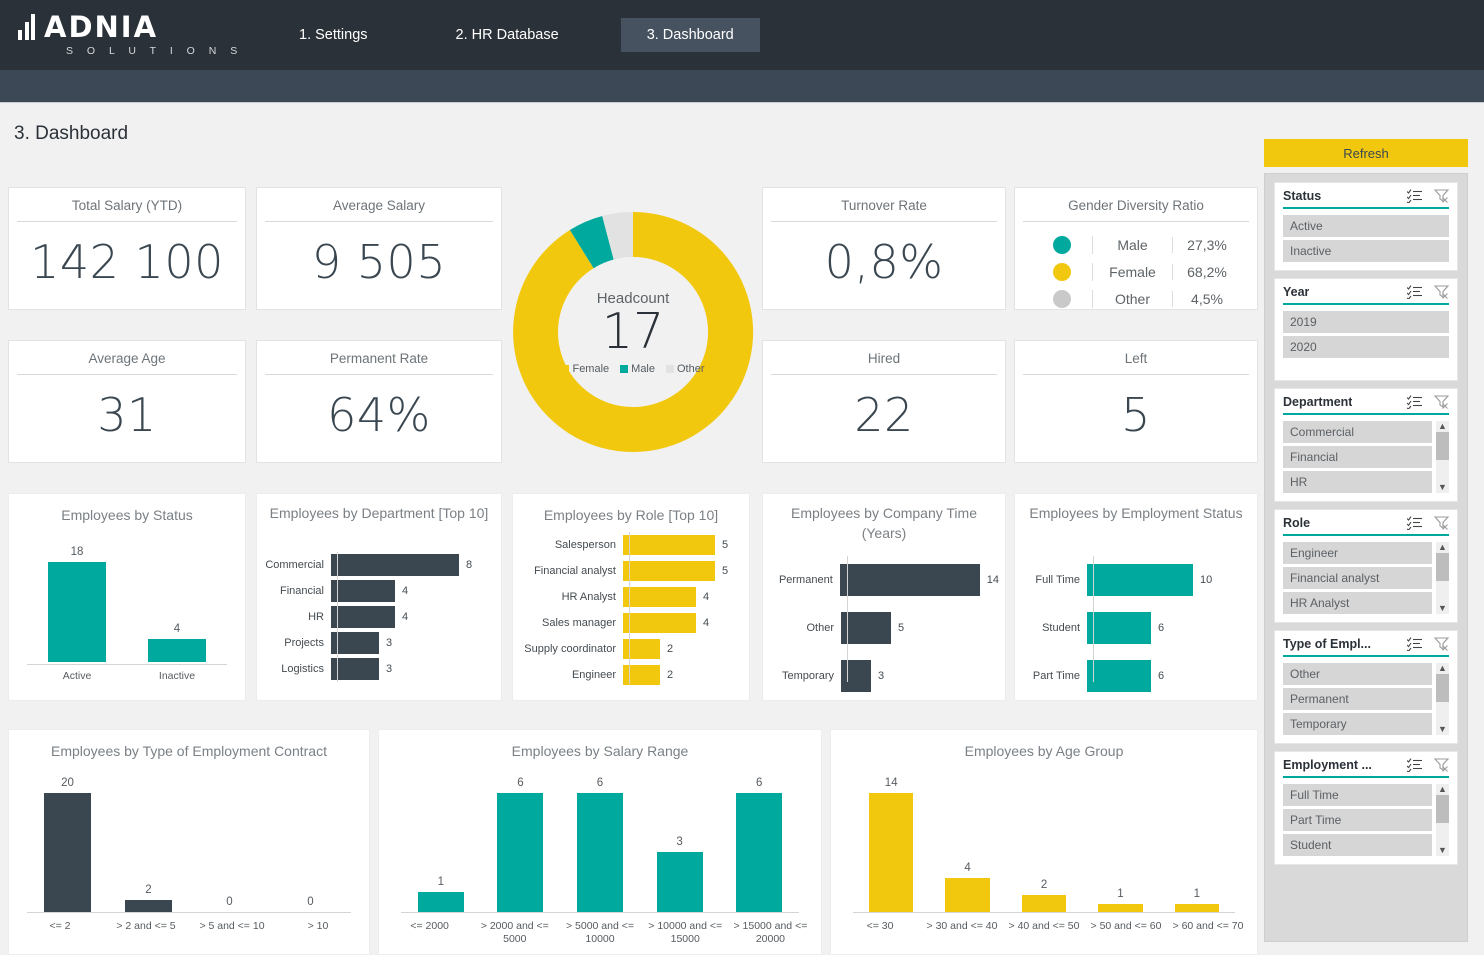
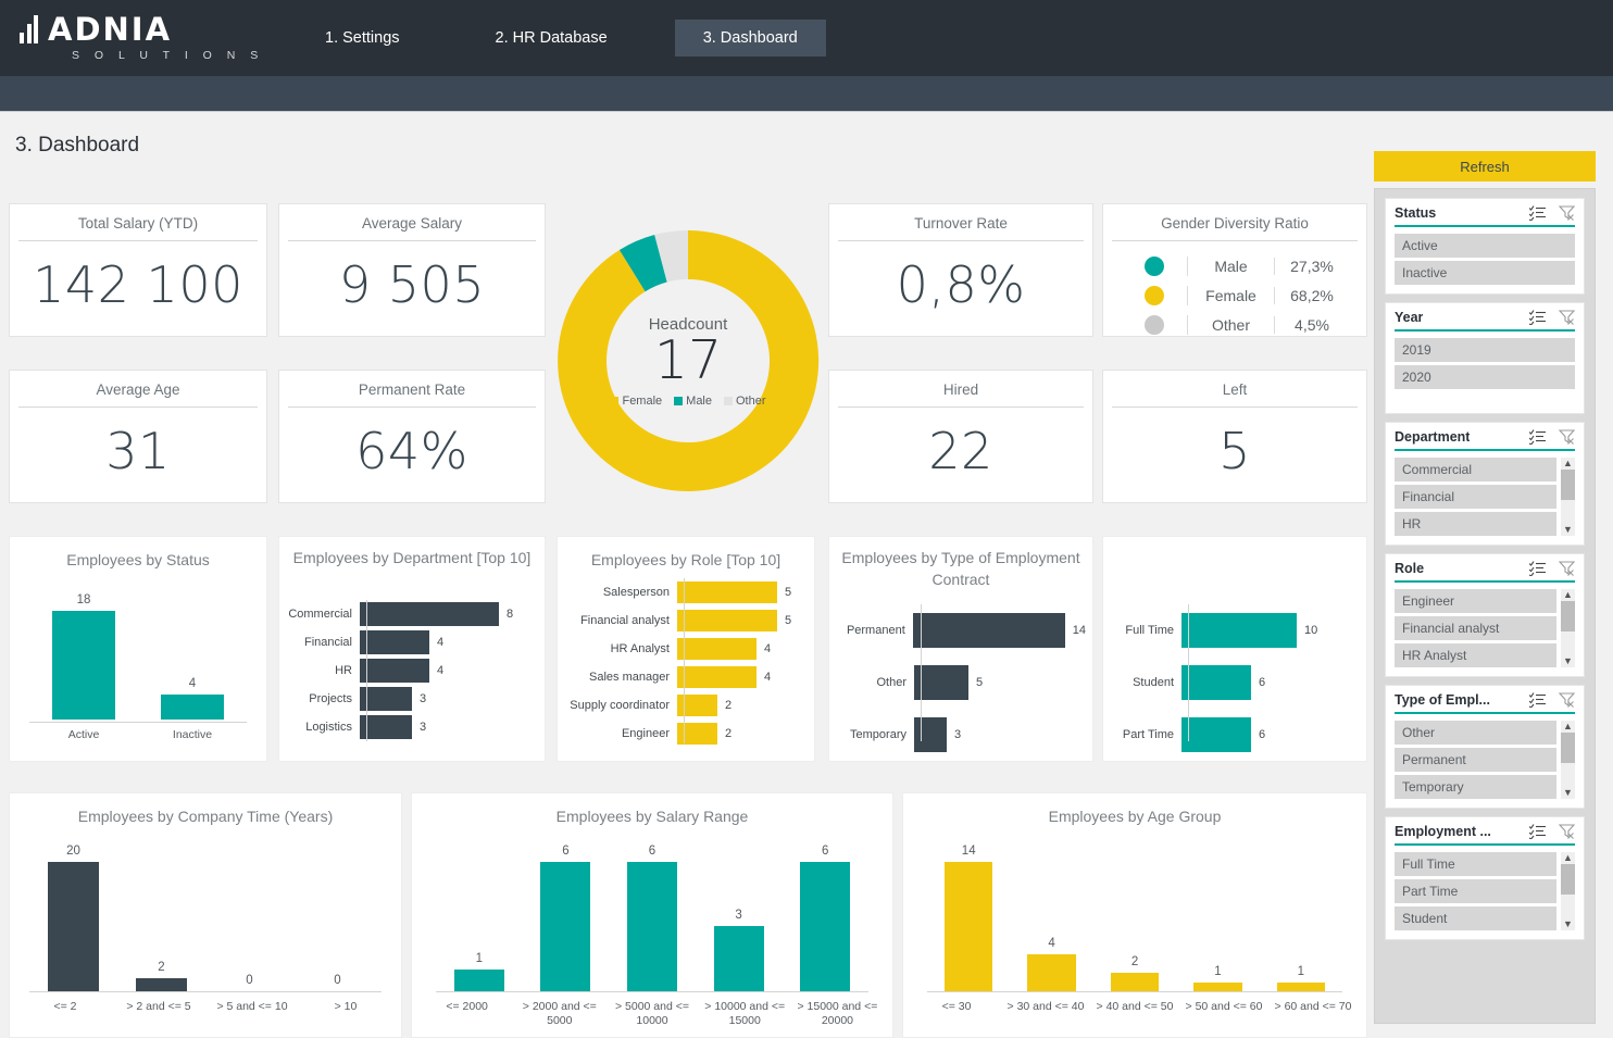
  ADNIA
  S O L U T I O N S
  1. Settings
  2. HR Database
  3. Dashboard
  3. Dashboard
  Total Salary (YTD)
  142 100
  Average Salary
  9 505
  Average Age
  31
  Permanent Rate
  64%
  Turnover Rate
  0,8%
  Hired
  22
  Left
  5
  Gender Diversity Ratio
  Male
  27,3%
  Female
  68,2%
  Other
  4,5%
  Headcount
  17
  Female
  Male
  Other
  Employees by Status
  18
  4
  Active
  Inactive
  Employees by Department [Top 10]
  Commercial
  8
  Financial
  4
  HR
  4
  Projects
  3
  Logistics
  3
  Employees by Role [Top 10]
  Salesperson
  5
  Financial analyst
  5
  HR Analyst
  4
  Sales manager
  4
  Supply coordinator
  2
  Engineer
  2
- Employees by Company Time (Years)
+ Employees by Type of Employment Contract
  Permanent
  14
  Other
  5
  Temporary
  3
- Employees by Employment Status
  Full Time
  10
  Student
  6
  Part Time
  6
- Employees by Type of Employment Contract
+ Employees by Company Time (Years)
  20
  2
  0
  0
  <= 2
  > 2 and <= 5
  > 5 and <= 10
  > 10
  Employees by Salary Range
  1
  6
  6
  3
  6
  <= 2000
  > 2000 and <= 5000
  > 5000 and <= 10000
  > 10000 and <= 15000
  > 15000 and <= 20000
  Employees by Age Group
  14
  4
  2
  1
  1
  <= 30
  > 30 and <= 40
  > 40 and <= 50
  > 50 and <= 60
  > 60 and <= 70
  Refresh
  Status
  Active
  Inactive
  Year
  2019
  2020
  Department
  Commercial
  Financial
  HR
  ▲
  ▼
  Role
  Engineer
  Financial analyst
  HR Analyst
  ▲
  ▼
  Type of Empl...
  Other
  Permanent
  Temporary
  ▲
  ▼
  Employment ...
  Full Time
  Part Time
  Student
  ▲
  ▼
